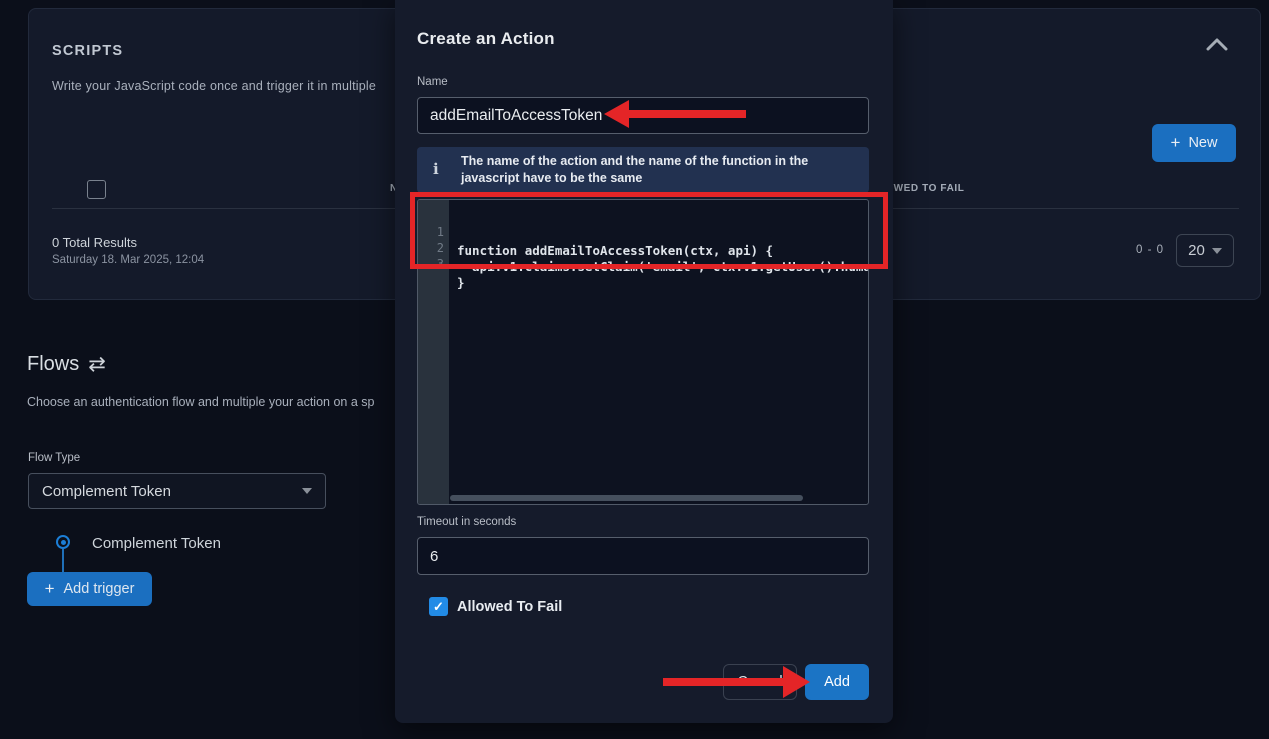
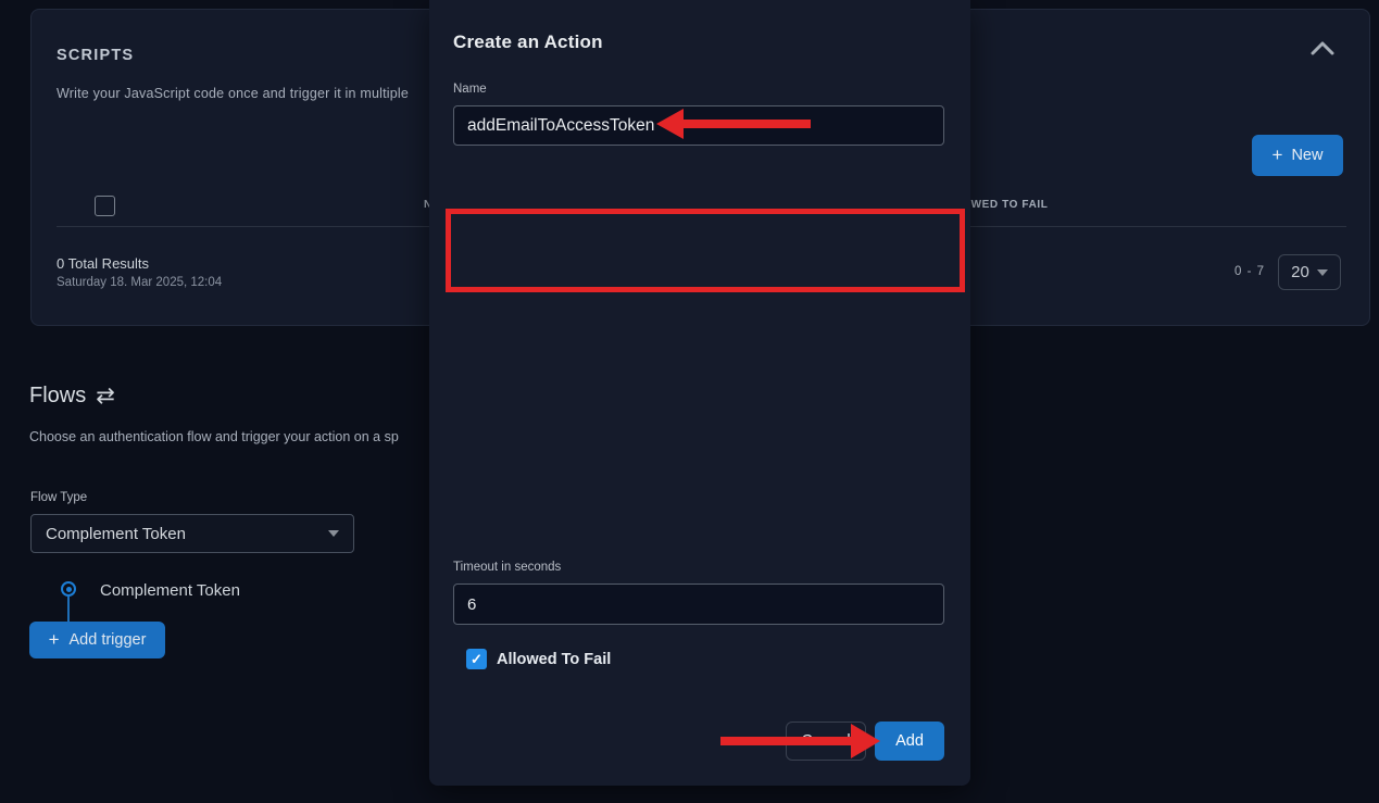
  SCRIPTS
  Write your JavaScript code once and trigger it in multiple
  +
  New
  0 Total Results
  Saturday 18. Mar 2025, 12:04
- 0 - 0
+ 0 - 7
  20
  Flows
  ⇄
- Choose an authentication flow and multiple your action on a sp
+ Choose an authentication flow and trigger your action on a sp
  Flow Type
  Complement Token
  Complement Token
  +
  Add trigger
  Create an Action
  Name
  addEmailToAccessToken
- ℹ
- The name of the action and the name of the function in the javascript have to be the same
- 1
- function addEmailToAccessToken(ctx, api) {
- 2
- api.v1.claims.setClaim('email', ctx.v1.getUser().huma
- 3
- }
  Timeout in seconds
  6
  ✓
  Allowed To Fail
  Add
